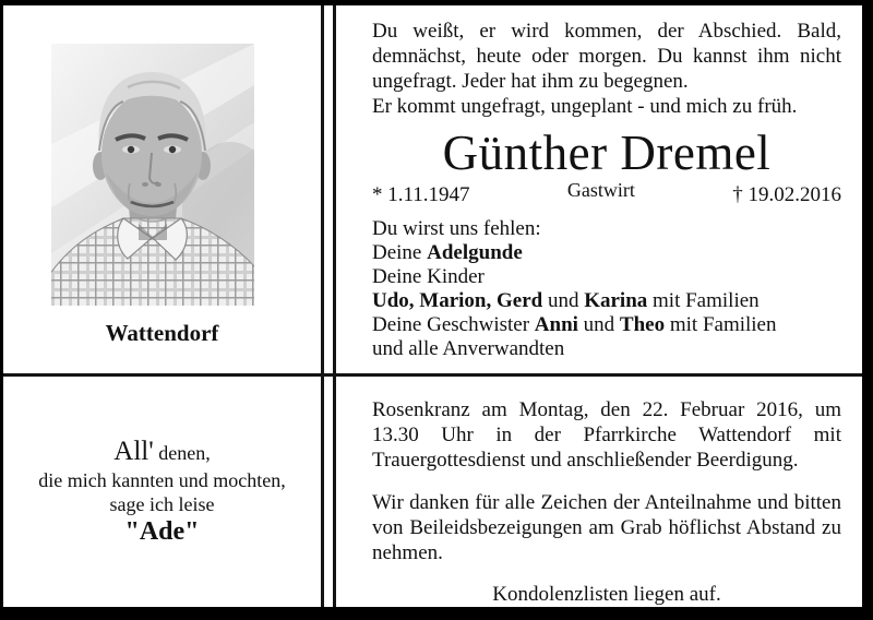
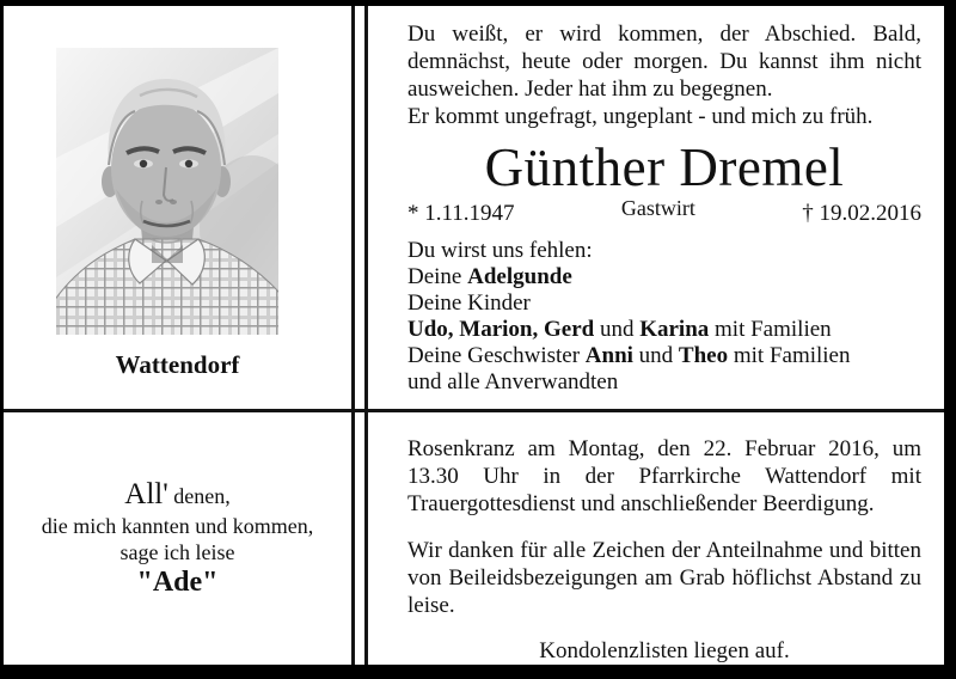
  Wattendorf
- Du weißt, er wird kommen, der Abschied. Bald, demnächst, heute oder morgen. Du kannst ihm nicht ungefragt. Jeder hat ihm zu begegnen.
+ Du weißt, er wird kommen, der Abschied. Bald, demnächst, heute oder morgen. Du kannst ihm nicht ausweichen. Jeder hat ihm zu begegnen.
  Er kommt ungefragt, ungeplant - und mich zu früh.
  Günther Dremel
  * 1.11.1947
  Gastwirt
  † 19.02.2016
  Du wirst uns fehlen:
  Deine Adelgunde
  Deine Kinder
  Udo, Marion, Gerd und Karina mit Familien
  Deine Geschwister Anni und Theo mit Familien
  und alle Anverwandten
  All' denen,
- die mich kannten und mochten,
+ die mich kannten und kommen,
  sage ich leise
  "Ade"
  Rosenkranz am Montag, den 22. Februar 2016, um 13.30 Uhr in der Pfarrkirche Wattendorf mit Trauergottesdienst und anschließender Beerdigung.
- Wir danken für alle Zeichen der Anteilnahme und bitten von Beileidsbezeigungen am Grab höflichst Abstand zu nehmen.
+ Wir danken für alle Zeichen der Anteilnahme und bitten von Beileidsbezeigungen am Grab höflichst Abstand zu leise.
  Kondolenzlisten liegen auf.
